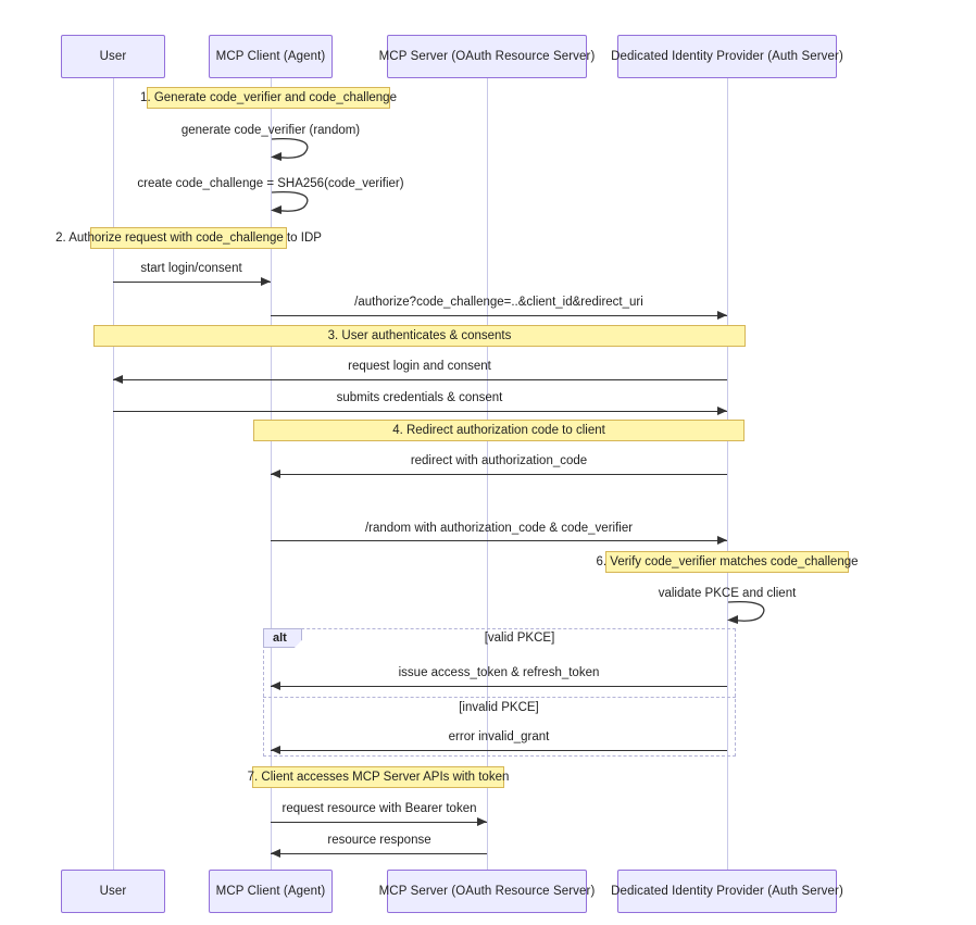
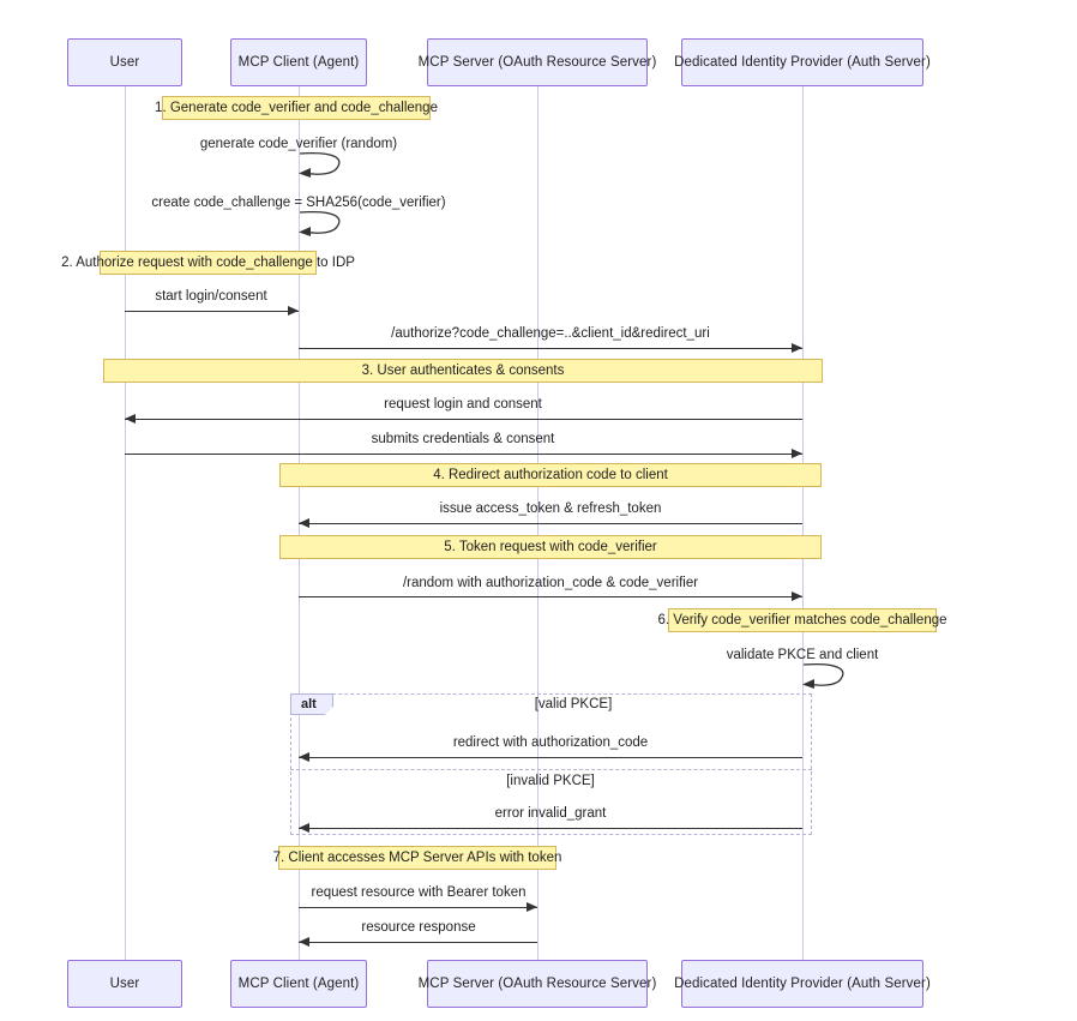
  User
  MCP Client (Agent)
  MCP Server (OAuth Resource Server)
  Dedicated Identity Provider (Auth Server)
  1. Generate code_verifier and code_challenge
  generate code_verifier (random)
  create code_challenge = SHA256(code_verifier)
  2. Authorize request with code_challenge to IDP
  start login/consent
  /authorize?code_challenge=..&client_id&redirect_uri
  3. User authenticates & consents
  request login and consent
  submits credentials & consent
  4. Redirect authorization code to client
- redirect with authorization_code
+ issue access_token & refresh_token
+ 5. Token request with code_verifier
  /random with authorization_code & code_verifier
  6. Verify code_verifier matches code_challenge
  validate PKCE and client
  alt
  [valid PKCE]
- issue access_token & refresh_token
+ redirect with authorization_code
  [invalid PKCE]
  error invalid_grant
  7. Client accesses MCP Server APIs with token
  request resource with Bearer token
  resource response
  User
  MCP Client (Agent)
  MCP Server (OAuth Resource Server)
  Dedicated Identity Provider (Auth Server)
